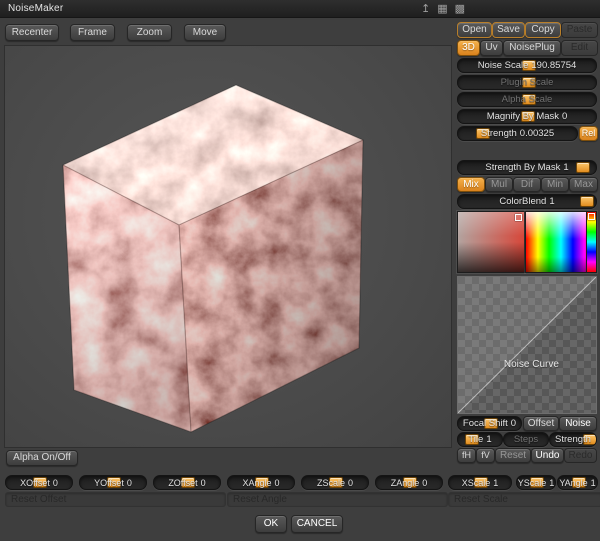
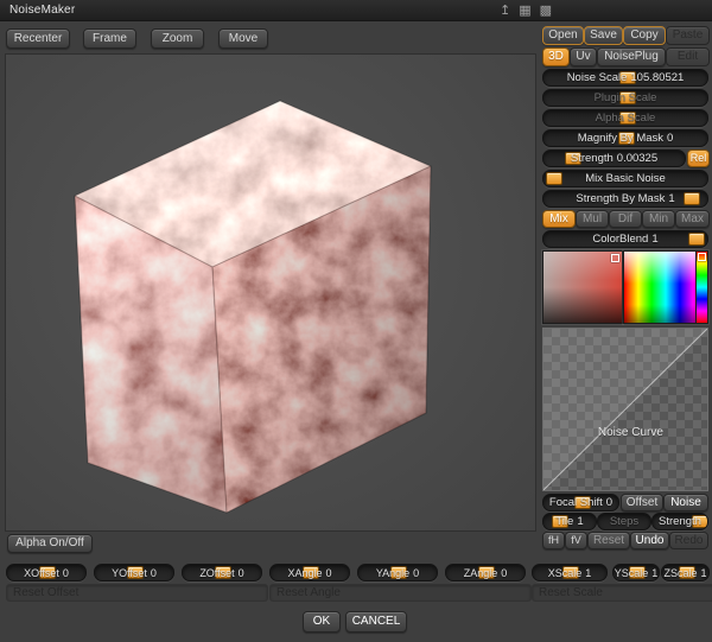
  NoiseMaker
  ↥
  ▦
  ▩
  Recenter
  Frame
  Zoom
  Move
  Open
  Save
  Copy
  Paste
  3D
  Uv
  NoisePlug
  Edit
  Noise Scale
- 190.85754
+ 105.80521
  Plugin Scale
  Alpha Scale
  Magnify By Mask
  0
  Strength
  0.00325
  Rel
+ Mix Basic Noise
  Strength By Mask
  1
  Mix
  Mul
  Dif
  Min
  Max
  ColorBlend
  1
  Noise Curve
  Focal Shift
  0
  Offset
  Noise
  Tile
  1
  Steps
  Strength
  fH
  fV
  Reset
  Undo
  Redo
  Alpha On/Off
  XOffset
  0
  YOffset
  0
  ZOffset
  0
  XAngle
  0
- ZScale
+ YAngle
  0
  ZAngle
  0
  XScale
  1
  YScale
  1
- YAngle
+ ZScale
  1
  OK
  CANCEL
